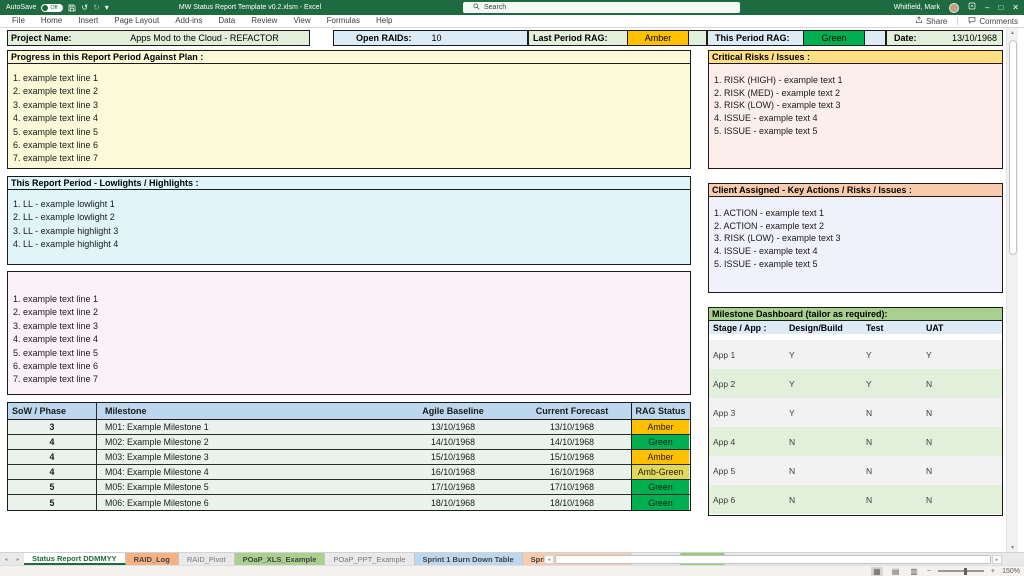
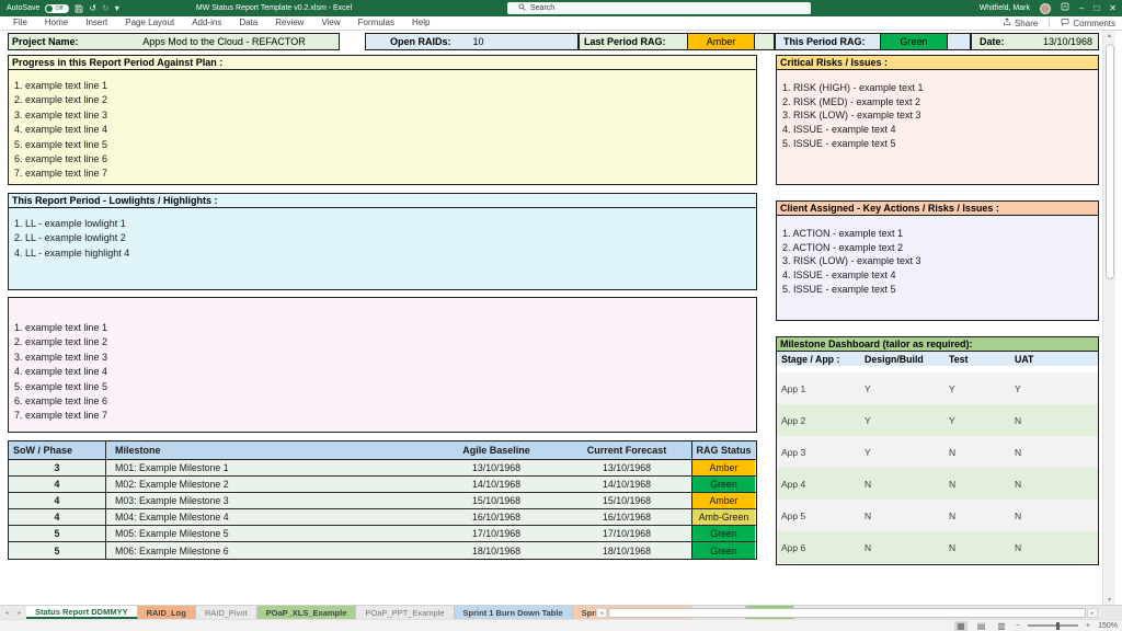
  ↺
  ↻
  ▾
  –
  □
  ✕
  File
  Home
  Insert
  Page Layout
  Add-ins
  Data
  Review
  View
  Formulas
  Help
  Share
  Comments
  Project Name:
  Apps Mod to the Cloud - REFACTOR
  Open RAIDs:
  10
  Last Period RAG:
  Amber
  This Period RAG:
  Green
  Date:
  13/10/1968
  Progress in this Report Period Against Plan :
  1. example text line 1
  2. example text line 2
  3. example text line 3
  4. example text line 4
  5. example text line 5
  6. example text line 6
  7. example text line 7
  This Report Period - Lowlights / Highlights :
  1. LL - example lowlight 1
  2. LL - example lowlight 2
- 3. LL - example highlight 3
  4. LL - example highlight 4
  1. example text line 1
  2. example text line 2
  3. example text line 3
  4. example text line 4
  5. example text line 5
  6. example text line 6
  7. example text line 7
  SoW / Phase
  Milestone
  Agile Baseline
  Current Forecast
  RAG Status
  3
  M01: Example Milestone 1
  13/10/1968
  13/10/1968
  Amber
  4
  M02: Example Milestone 2
  14/10/1968
  14/10/1968
  Green
  4
  M03: Example Milestone 3
  15/10/1968
  15/10/1968
  Amber
  4
  M04: Example Milestone 4
  16/10/1968
  16/10/1968
  Amb-Green
  5
  M05: Example Milestone 5
  17/10/1968
  17/10/1968
  Green
  5
  M06: Example Milestone 6
  18/10/1968
  18/10/1968
  Green
  Critical Risks / Issues :
  1. RISK (HIGH) - example text 1
  2. RISK (MED) - example text 2
  3. RISK (LOW) - example text 3
  4. ISSUE - example text 4
  5. ISSUE - example text 5
  Client Assigned - Key Actions / Risks / Issues :
  1. ACTION - example text 1
  2. ACTION - example text 2
  3. RISK (LOW) - example text 3
  4. ISSUE - example text 4
  5. ISSUE - example text 5
  Milestone Dashboard (tailor as required):
  Stage / App :
  Design/Build
  Test
  UAT
  App 1
  Y
  Y
  Y
  App 2
  Y
  Y
  N
  App 3
  Y
  N
  N
  App 4
  N
  N
  N
  App 5
  N
  N
  N
  App 6
  N
  N
  N
  Status Report DDMMYY
  RAID_Log
  RAID_Pivot
  POaP_XLS_Example
  POaP_PPT_Example
  Sprint 1 Burn Down Table
  ▦
  ▤
  ▥
